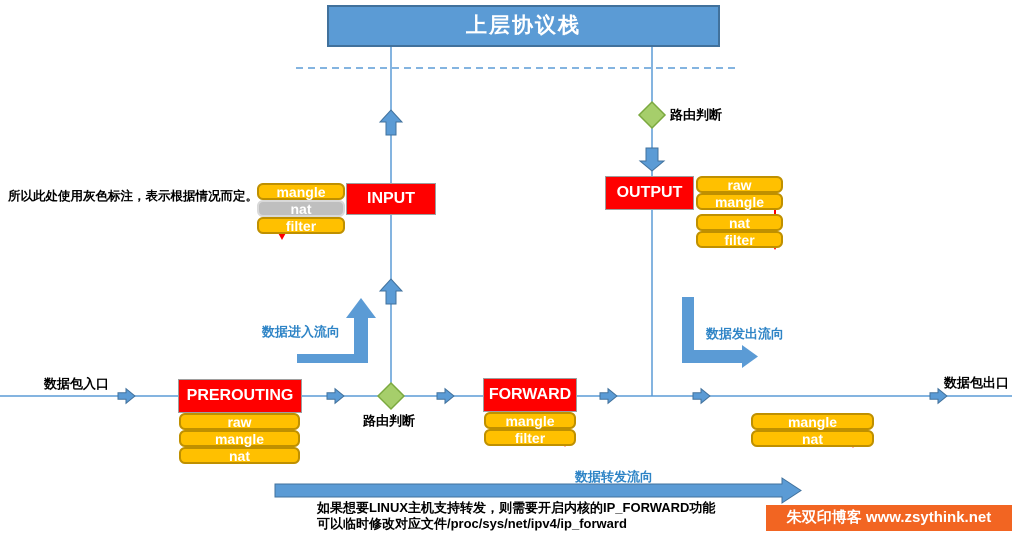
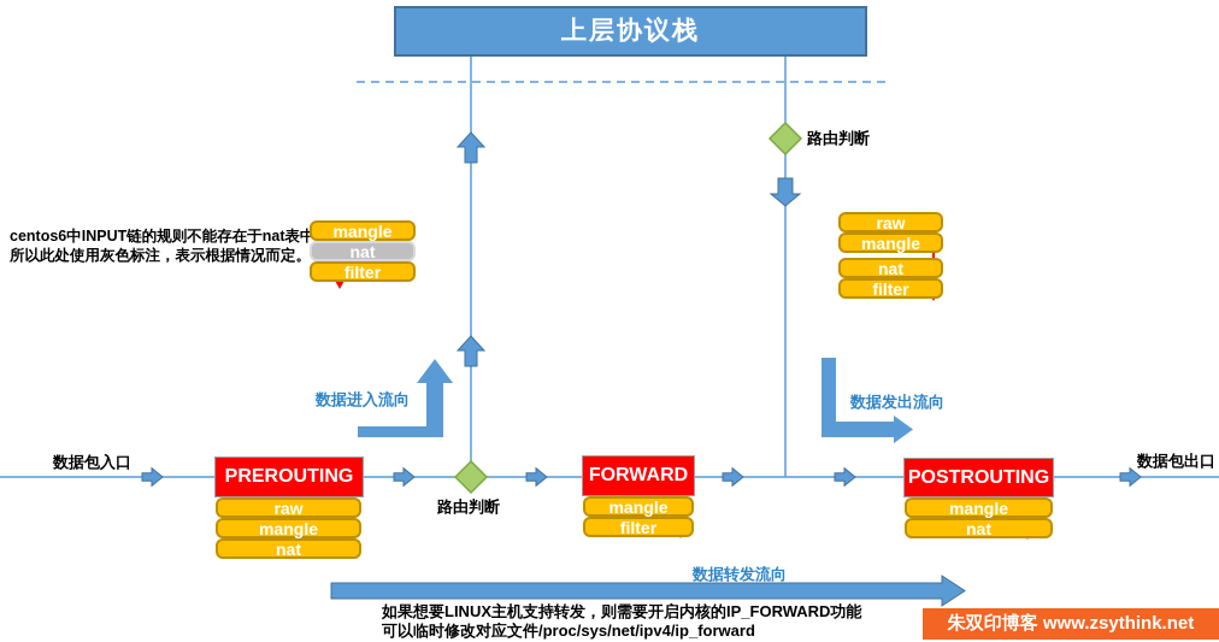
  上层协议栈
+ centos6中INPUT链的规则不能存在于nat表中
  所以此处使用灰色标注，表示根据情况而定。
  mangle
  nat
  filter
- INPUT
- OUTPUT
  raw
  mangle
  nat
  filter
  PREROUTING
  raw
  mangle
  nat
  FORWARD
  mangle
  filter
+ POSTROUTING
  mangle
  nat
  数据包入口
  数据包出口
  路由判断
  路由判断
  数据进入流向
  数据发出流向
  数据转发流向
  如果想要LINUX主机支持转发，则需要开启内核的IP_FORWARD功能
  可以临时修改对应文件/proc/sys/net/ipv4/ip_forward
  朱双印博客 www.zsythink.net
